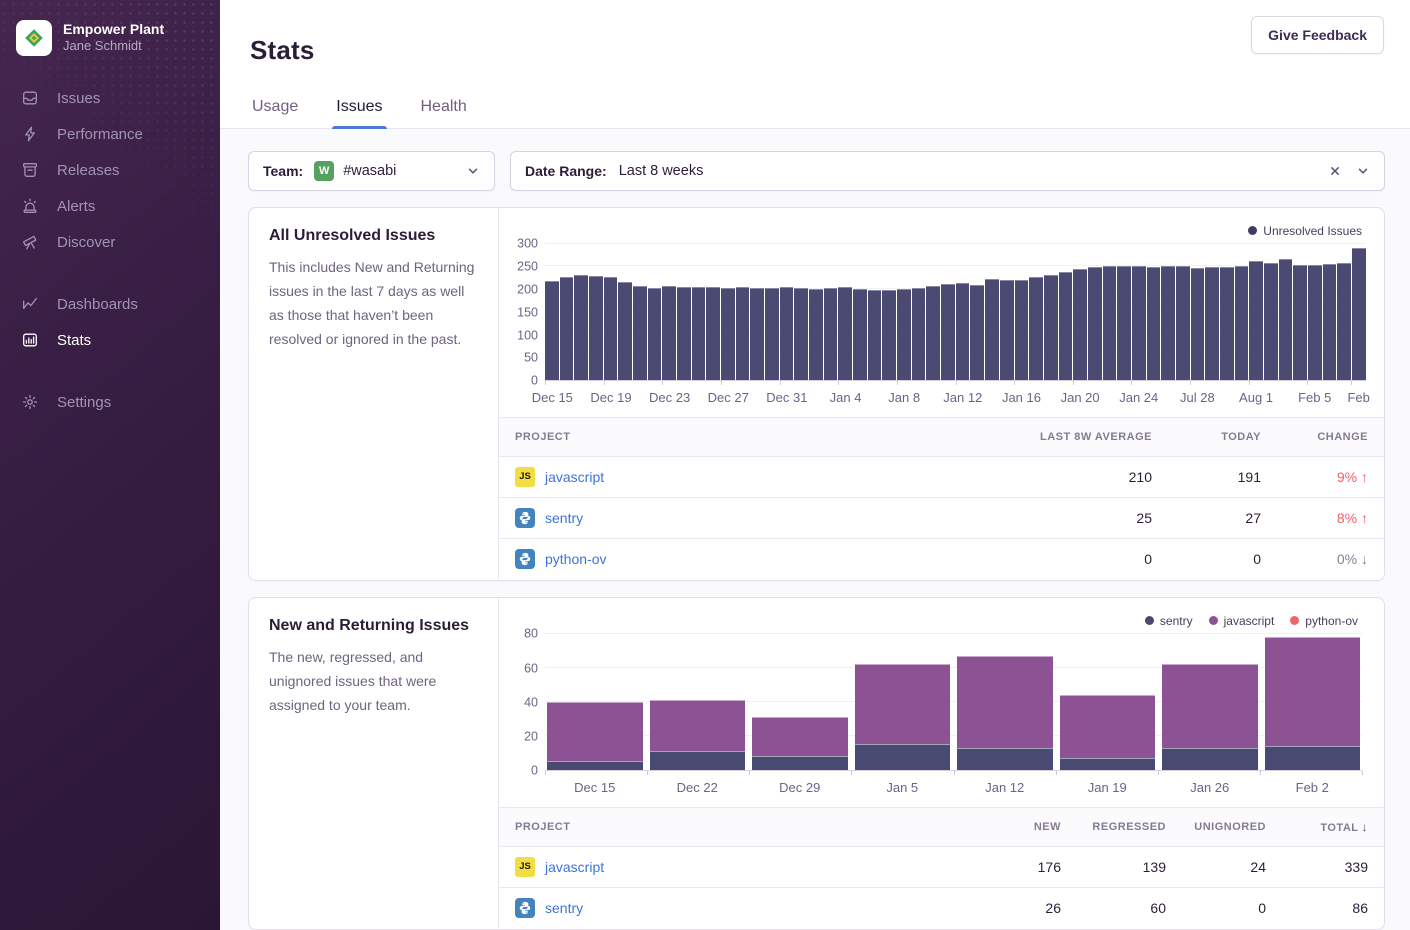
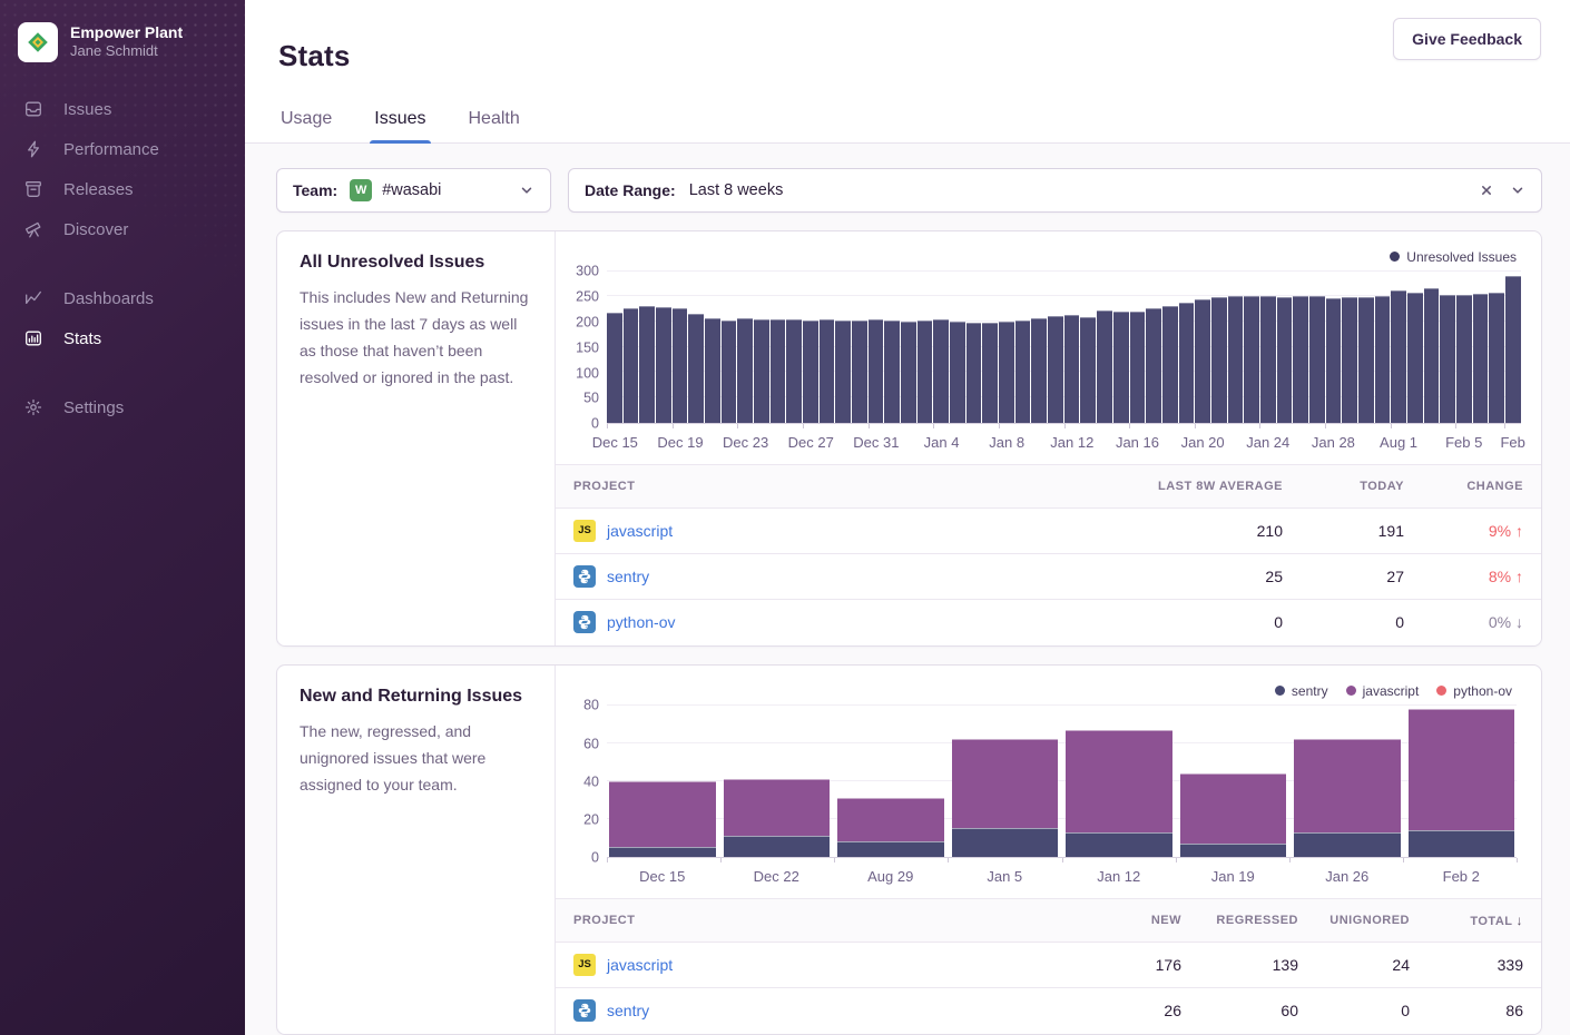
  Empower Plant
  Jane Schmidt
  Issues
  Performance
  Releases
- Alerts
  Discover
  Dashboards
  Stats
  Settings
  Stats
  Give Feedback
  Usage
  Issues
  Health
  Team:
  W
  #wasabi
  Date Range:
  Last 8 weeks
  All Unresolved Issues
  This includes New and Returning issues in the last 7 days as well as those that haven’t been resolved or ignored in the past.
  Unresolved Issues
  0
  50
  100
  150
  200
  250
  300
  Dec 15
  Dec 19
  Dec 23
  Dec 27
  Dec 31
  Jan 4
  Jan 8
  Jan 12
  Jan 16
  Jan 20
  Jan 24
- Jul 28
+ Jan 28
  Aug 1
  Feb 5
  Feb
  PROJECT
  LAST 8W AVERAGE
  TODAY
  CHANGE
  JS
  javascript
  210
  191
  9% ↑
  sentry
  25
  27
  8% ↑
  python-ov
  0
  0
  0% ↓
  New and Returning Issues
  The new, regressed, and unignored issues that were assigned to your team.
  sentry
  javascript
  python-ov
  0
  20
  40
  60
  80
  Dec 15
  Dec 22
- Dec 29
+ Aug 29
  Jan 5
  Jan 12
  Jan 19
  Jan 26
  Feb 2
  PROJECT
  NEW
  REGRESSED
  UNIGNORED
  TOTAL ↓
  JS
  javascript
  176
  139
  24
  339
  sentry
  26
  60
  0
  86
